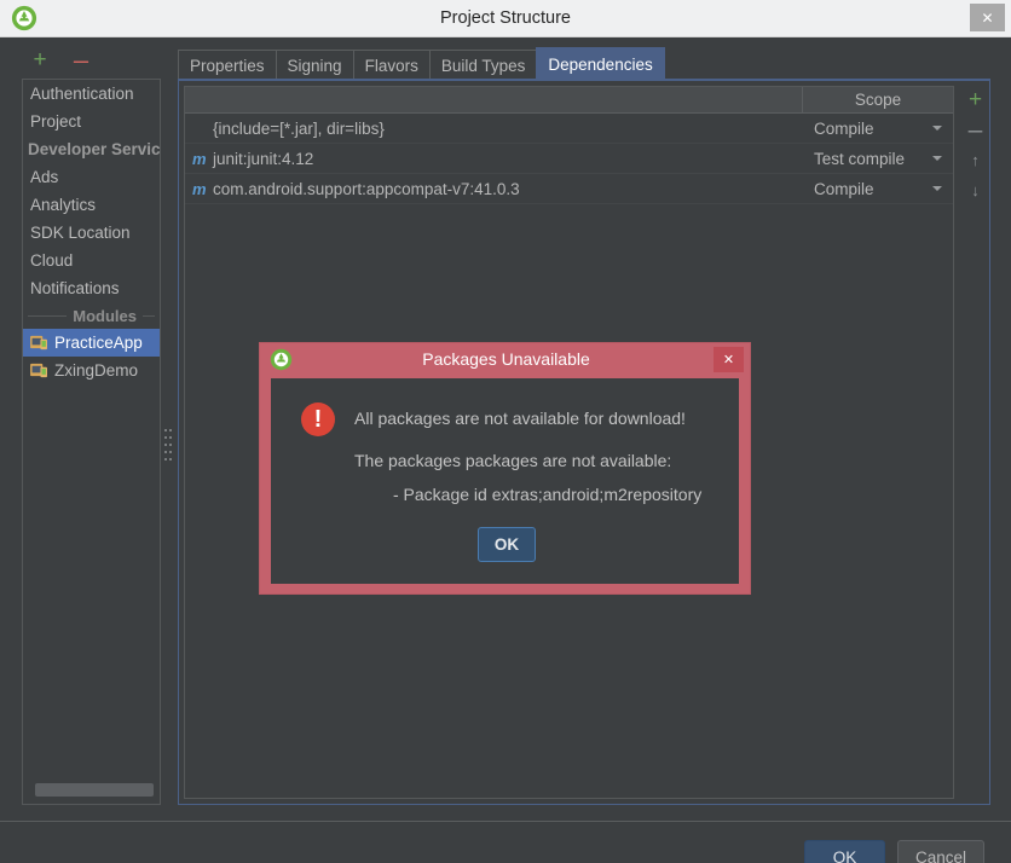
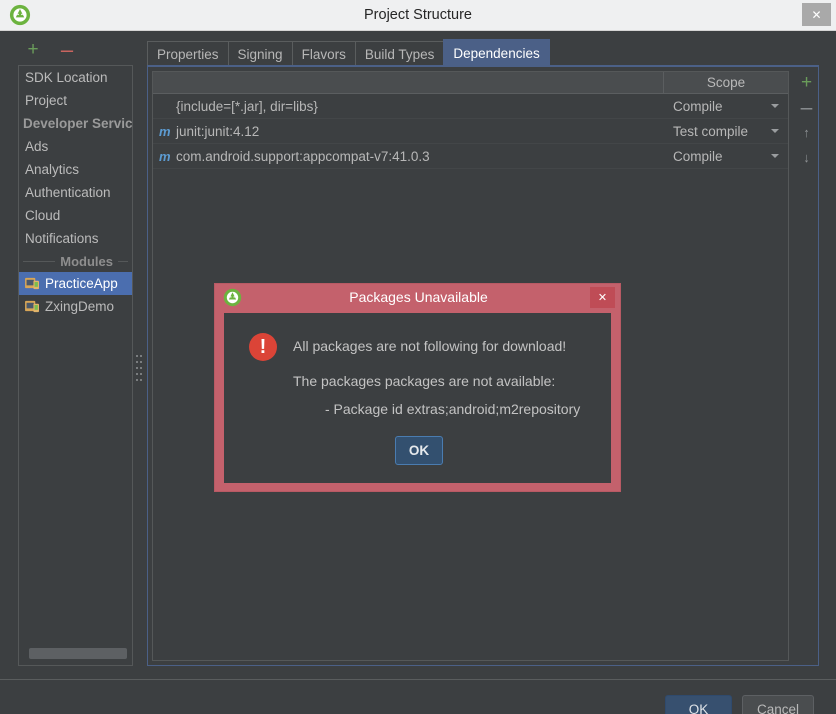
  Project Structure
  ✕
  +
  –
- Authentication
+ SDK Location
  Project
  Developer Servic
  Ads
  Analytics
- SDK Location
+ Authentication
  Cloud
  Notifications
  Modules
  PracticeApp
  ZxingDemo
  Properties
  Signing
  Flavors
  Build Types
  Dependencies
  Scope
  {include=[*.jar], dir=libs}
  Compile
  m
  junit:junit:4.12
  Test compile
  m
  com.android.support:appcompat-v7:41.0.3
  Compile
  +
  –
  ↑
  ↓
  OK
  Cancel
  Packages Unavailable
  ✕
  !
- All packages are not available for download!
+ All packages are not following for download!
  The packages packages are not available:
  - Package id extras;android;m2repository
  OK
